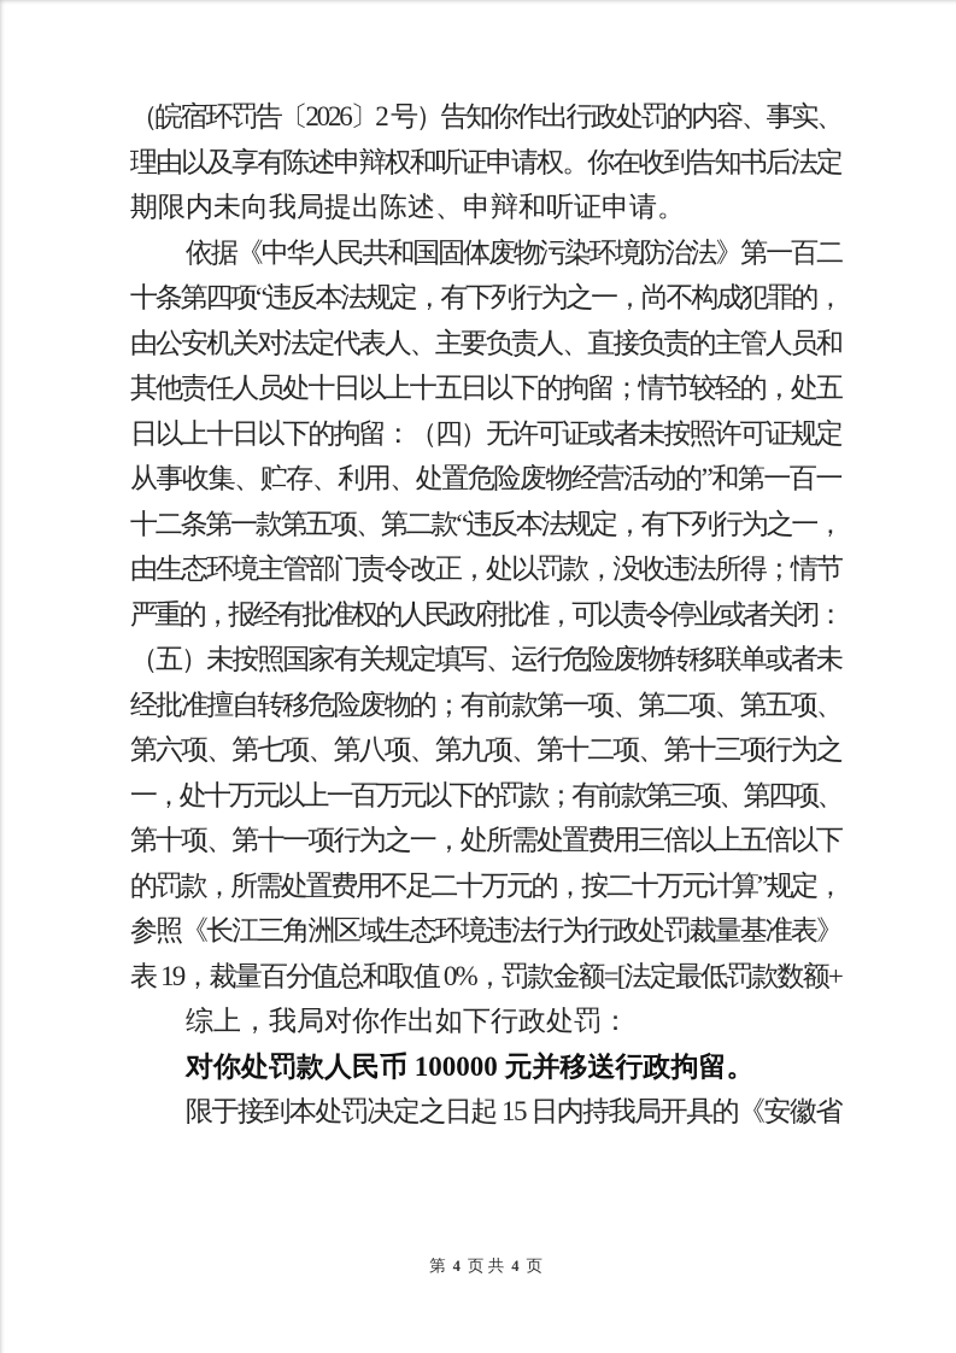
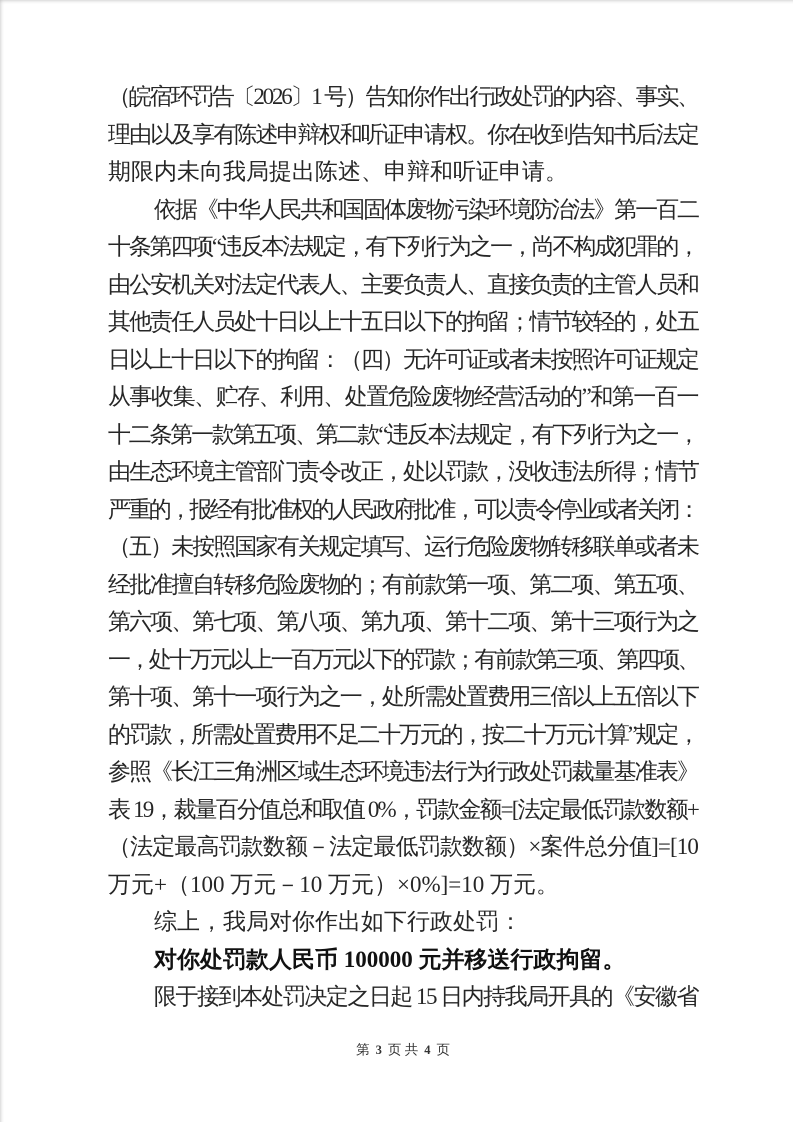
- （皖宿环罚告〔2026〕2 号）告知你作出行政处罚的内容、事实、
+ （皖宿环罚告〔2026〕1 号）告知你作出行政处罚的内容、事实、
  理由以及享有陈述申辩权和听证申请权。你在收到告知书后法定
  期限内未向我局提出陈述、申辩和听证申请。
  依据《中华人民共和国固体废物污染环境防治法》第一百二
  十条第四项“违反本法规定，有下列行为之一，尚不构成犯罪的，
  由公安机关对法定代表人、主要负责人、直接负责的主管人员和
  其他责任人员处十日以上十五日以下的拘留；情节较轻的，处五
  日以上十日以下的拘留：（四）无许可证或者未按照许可证规定
  从事收集、贮存、利用、处置危险废物经营活动的”和第一百一
  十二条第一款第五项、第二款“违反本法规定，有下列行为之一，
  由生态环境主管部门责令改正，处以罚款，没收违法所得；情节
  严重的，报经有批准权的人民政府批准，可以责令停业或者关闭：
  （五）未按照国家有关规定填写、运行危险废物转移联单或者未
  经批准擅自转移危险废物的；有前款第一项、第二项、第五项、
  第六项、第七项、第八项、第九项、第十二项、第十三项行为之
  一，处十万元以上一百万元以下的罚款；有前款第三项、第四项、
  第十项、第十一项行为之一，处所需处置费用三倍以上五倍以下
  的罚款，所需处置费用不足二十万元的，按二十万元计算”规定，
  参照《长江三角洲区域生态环境违法行为行政处罚裁量基准表》
  表 19，裁量百分值总和取值 0%，罚款金额=[法定最低罚款数额+
+ （法定最高罚款数额－法定最低罚款数额）×案件总分值]=[10
+ 万元+（100 万元－10 万元）×0%]=10 万元。
  综上，我局对你作出如下行政处罚：
  对你处罚款人民币 100000 元并移送行政拘留。
  限于接到本处罚决定之日起 15 日内持我局开具的《安徽省
- 第 4 页 共 4 页
+ 第 3 页 共 4 页
